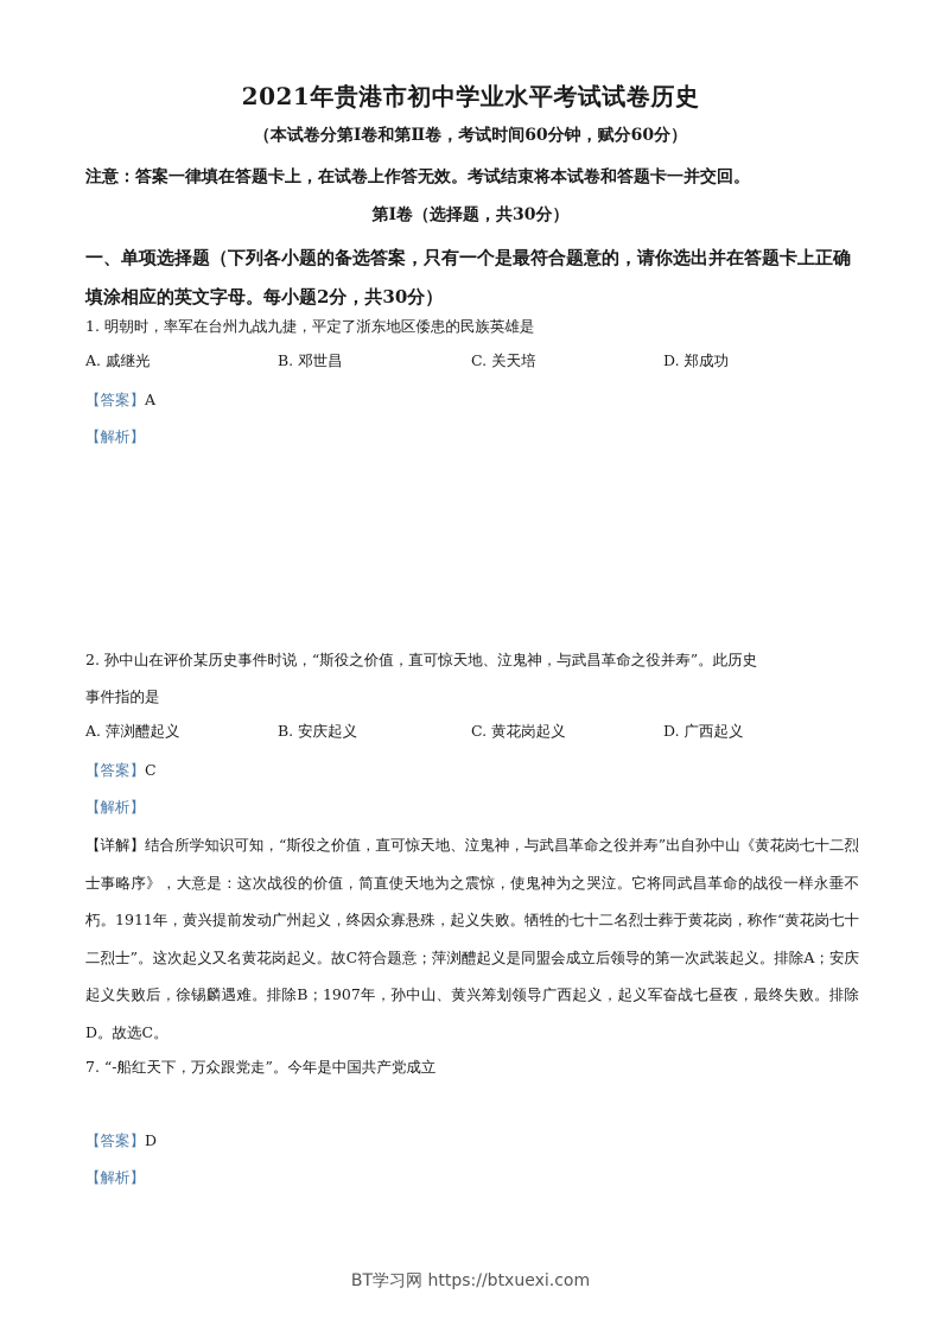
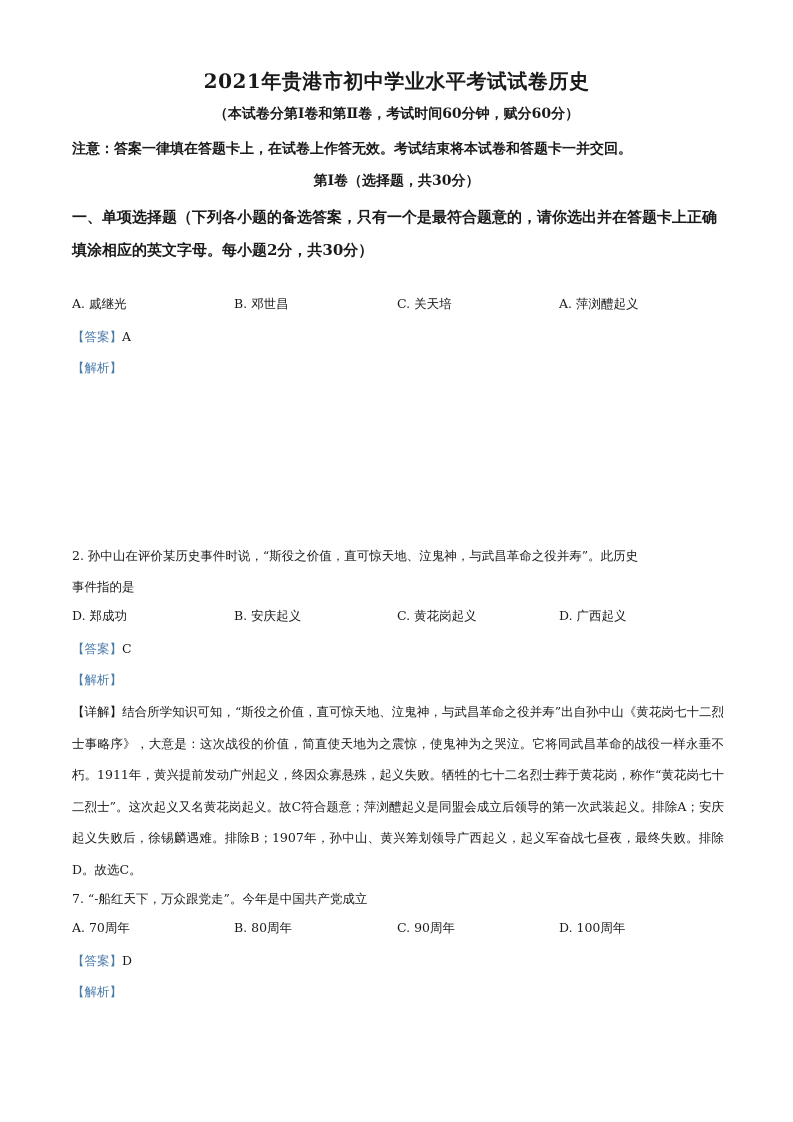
  2021年贵港市初中学业水平考试试卷历史
  （本试卷分第Ⅰ卷和第Ⅱ卷，考试时间60分钟，赋分60分）
  注意：答案一律填在答题卡上，在试卷上作答无效。考试结束将本试卷和答题卡一并交回。
  第Ⅰ卷（选择题，共30分）
  一、单项选择题（下列各小题的备选答案，只有一个是最符合题意的，请你选出并在答题卡上正确填涂相应的英文字母。每小题2分，共30分）
- 1. 明朝时，率军在台州九战九捷，平定了浙东地区倭患的民族英雄是
  A. 戚继光
  B. 邓世昌
  C. 关天培
- D. 郑成功
+ A. 萍浏醴起义
  【答案】A
  【解析】
  2. 孙中山在评价某历史事件时说，“斯役之价值，直可惊天地、泣鬼神，与武昌革命之役并寿”。此历史
  事件指的是
- A. 萍浏醴起义
+ D. 郑成功
  B. 安庆起义
  C. 黄花岗起义
  D. 广西起义
  【答案】C
  【解析】
  【详解】结合所学知识可知，“斯役之价值，直可惊天地、泣鬼神，与武昌革命之役并寿”出自孙中山《黄花岗七十二烈士事略序》，大意是：这次战役的价值，简直使天地为之震惊，使鬼神为之哭泣。它将同武昌革命的战役一样永垂不朽。1911年，黄兴提前发动广州起义，终因众寡悬殊，起义失败。牺牲的七十二名烈士葬于黄花岗，称作“黄花岗七十二烈士”。这次起义又名黄花岗起义。故C符合题意；萍浏醴起义是同盟会成立后领导的第一次武装起义。排除A；安庆起义失败后，徐锡麟遇难。排除B；1907年，孙中山、黄兴筹划领导广西起义，起义军奋战七昼夜，最终失败。排除D。故选C。
  7. “-船红天下，万众跟党走”。今年是中国共产党成立
+ A. 70周年
+ B. 80周年
+ C. 90周年
+ D. 100周年
  【答案】D
  【解析】
- BT学习网 https://btxuexi.com
